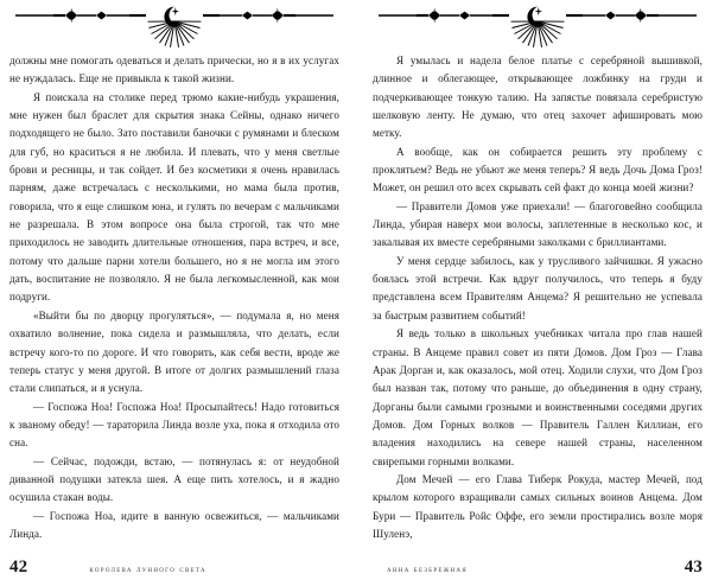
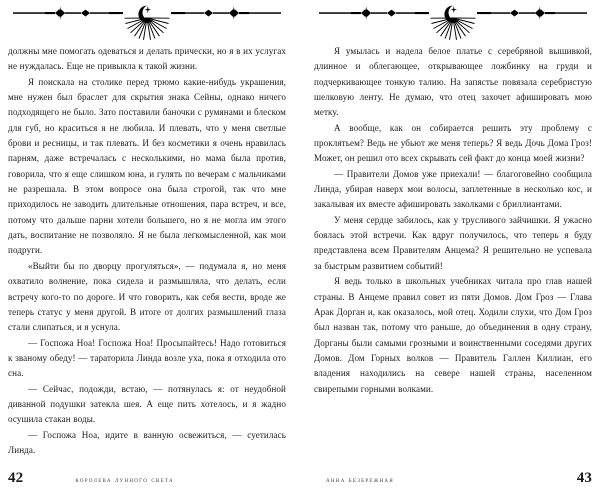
  должны мне помогать одеваться и делать прически, но я в их услугах не нуждалась. Еще не привыкла к такой жизни.
- Я поискала на столике перед трюмо какие-нибудь украшения, мне нужен был браслет для скрытия знака Сейны, однако ничего подходящего не было. Зато поставили баночки с румянами и блеском для губ, но краситься я не любила. И плевать, что у меня светлые брови и ресницы, и так сойдет. И без косметики я очень нравилась парням, даже встречалась с несколькими, но мама была против, говорила, что я еще слишком юна, и гулять по вечерам с мальчиками не разрешала. В этом вопросе она была строгой, так что мне приходилось не заводить длительные отношения, пара встреч, и все, потому что дальше парни хотели большего, но я не могла им этого дать, воспитание не позволяло. Я не была легкомысленной, как мои подруги.
+ Я поискала на столике перед трюмо какие-нибудь украшения, мне нужен был браслет для скрытия знака Сейны, однако ничего подходящего не было. Зато поставили баночки с румянами и блеском для губ, но краситься я не любила. И плевать, что у меня светлые брови и ресницы, и так плевать. И без косметики я очень нравилась парням, даже встречалась с несколькими, но мама была против, говорила, что я еще слишком юна, и гулять по вечерам с мальчиками не разрешала. В этом вопросе она была строгой, так что мне приходилось не заводить длительные отношения, пара встреч, и все, потому что дальше парни хотели большего, но я не могла им этого дать, воспитание не позволяло. Я не была легкомысленной, как мои подруги.
  «Выйти бы по дворцу прогуляться», — подумала я, но меня охватило волнение, пока сидела и размышляла, что делать, если встречу кого-то по дороге. И что говорить, как себя вести, вроде же теперь статус у меня другой. В итоге от долгих размышлений глаза стали слипаться, и я уснула.
  — Госпожа Ноа! Госпожа Ноа! Просыпайтесь! Надо готовиться к званому обеду! — тараторила Линда возле уха, пока я отходила ото сна.
  — Сейчас, подожди, встаю, — потянулась я: от неудобной диванной подушки затекла шея. А еще пить хотелось, и я жадно осушила стакан воды.
- — Госпожа Ноа, идите в ванную освежиться, — мальчиками Линда.
+ — Госпожа Ноа, идите в ванную освежиться, — суетилась Линда.
  42
  королева лунного света
  Я умылась и надела белое платье с серебряной вышивкой, длинное и облегающее, открывающее ложбинку на груди и подчеркивающее тонкую талию. На запястье повязала серебристую шелковую ленту. Не думаю, что отец захочет афишировать мою метку.
  А вообще, как он собирается решить эту проблему с проклятьем? Ведь не убьют же меня теперь? Я ведь Дочь Дома Гроз! Может, он решил ото всех скрывать сей факт до конца моей жизни?
- — Правители Домов уже приехали! — благоговейно сообщила Линда, убирая наверх мои волосы, заплетенные в несколько кос, и закалывая их вместе серебряными заколками с бриллиантами.
+ — Правители Домов уже приехали! — благоговейно сообщила Линда, убирая наверх мои волосы, заплетенные в несколько кос, и закалывая их вместе афишировать заколками с бриллиантами.
  У меня сердце забилось, как у трусливого зайчишки. Я ужасно боялась этой встречи. Как вдруг получилось, что теперь я буду представлена всем Правителям Анцема? Я решительно не успевала за быстрым развитием событий!
  Я ведь только в школьных учебниках читала про глав нашей страны. В Анцеме правил совет из пяти Домов. Дом Гроз — Глава Арак Дорган и, как оказалось, мой отец. Ходили слухи, что Дом Гроз был назван так, потому что раньше, до объединения в одну страну, Дорганы были самыми грозными и воинственными соседями других Домов. Дом Горных волков — Правитель Галлен Киллиан, его владения находились на севере нашей страны, населенном свирепыми горными волками.
- Дом Мечей — его Глава Тиберк Рокуда, мастер Мечей, под крылом которого взращивали самых сильных воинов Анцема. Дом Бури — Правитель Ройс Оффе, его земли простирались возле моря Шуленэ,
  анна безбрежная
  43
